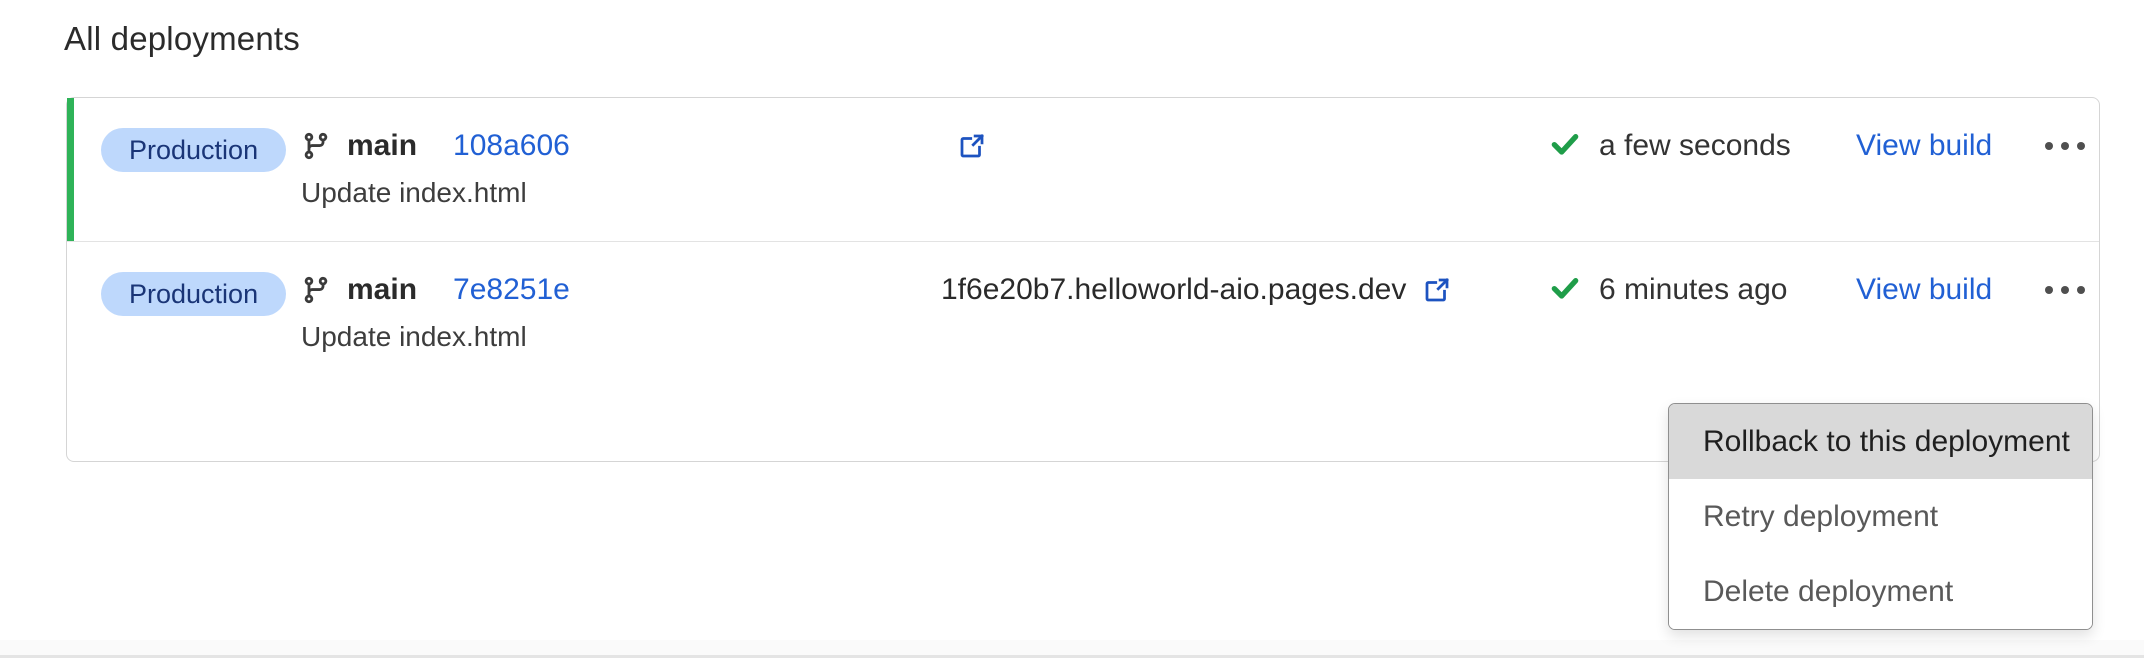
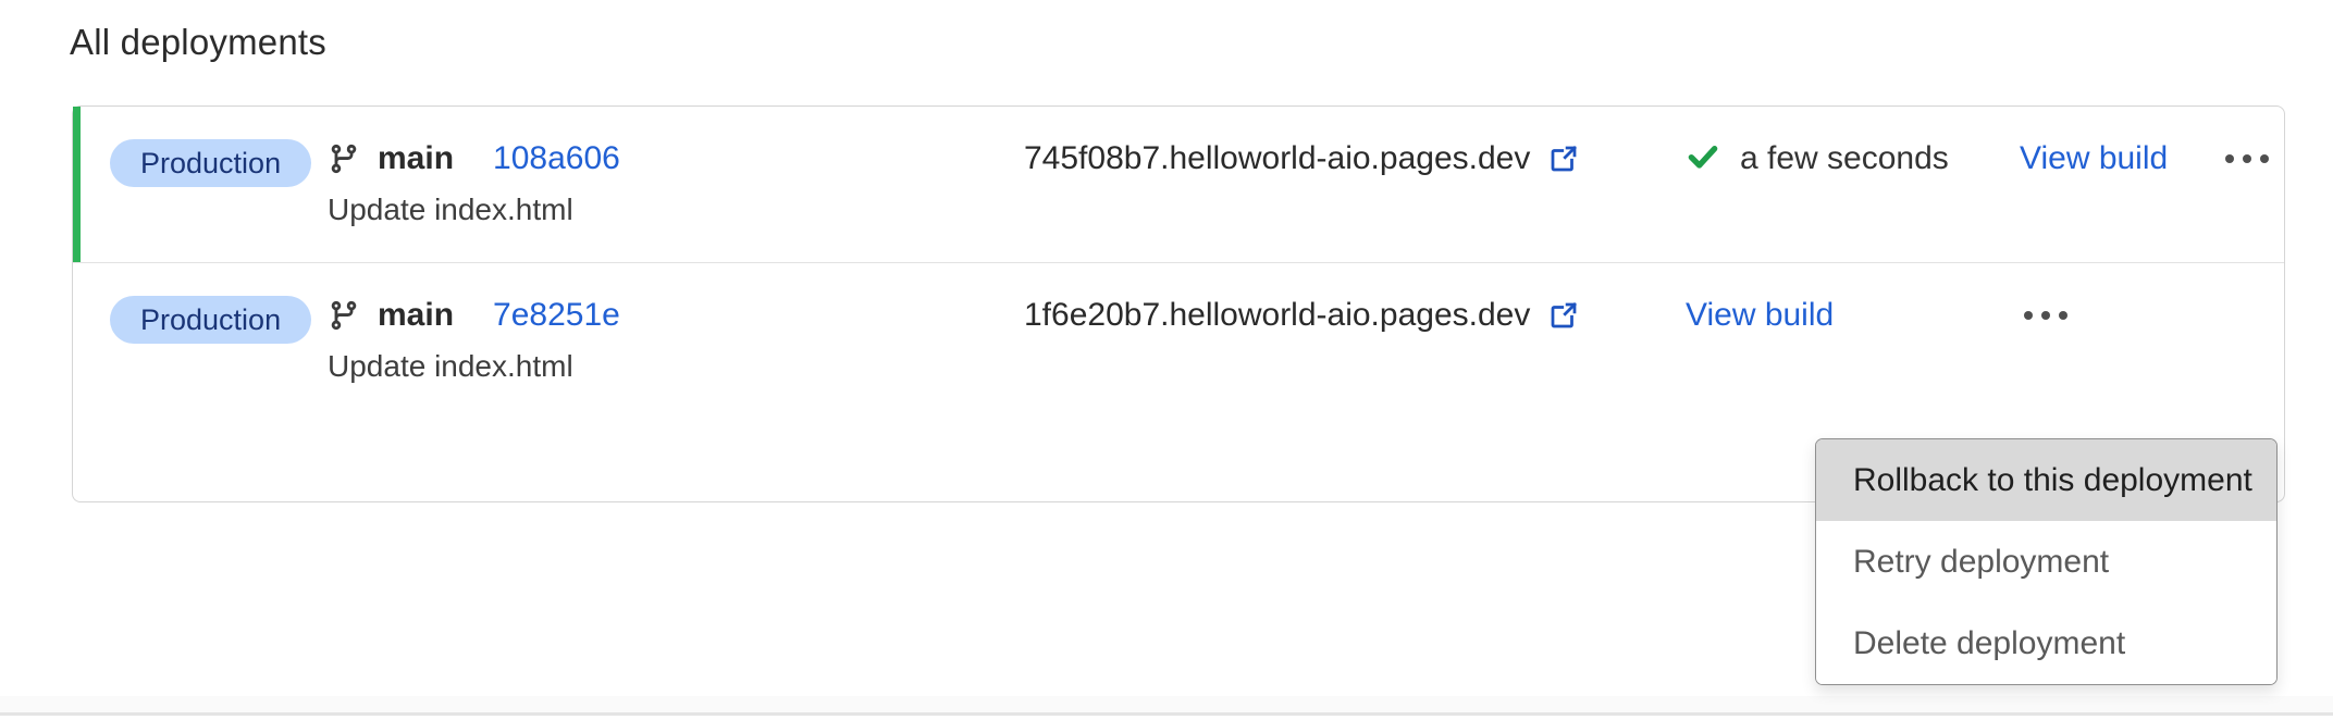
  All deployments
  Production
  main
  108a606
  Update index.html
+ 745f08b7.helloworld-aio.pages.dev
  a few seconds
  View build
  Production
  main
  7e8251e
  Update index.html
  1f6e20b7.helloworld-aio.pages.dev
- 6 minutes ago
  View build
  Rollback to this deployment
  Retry deployment
  Delete deployment
